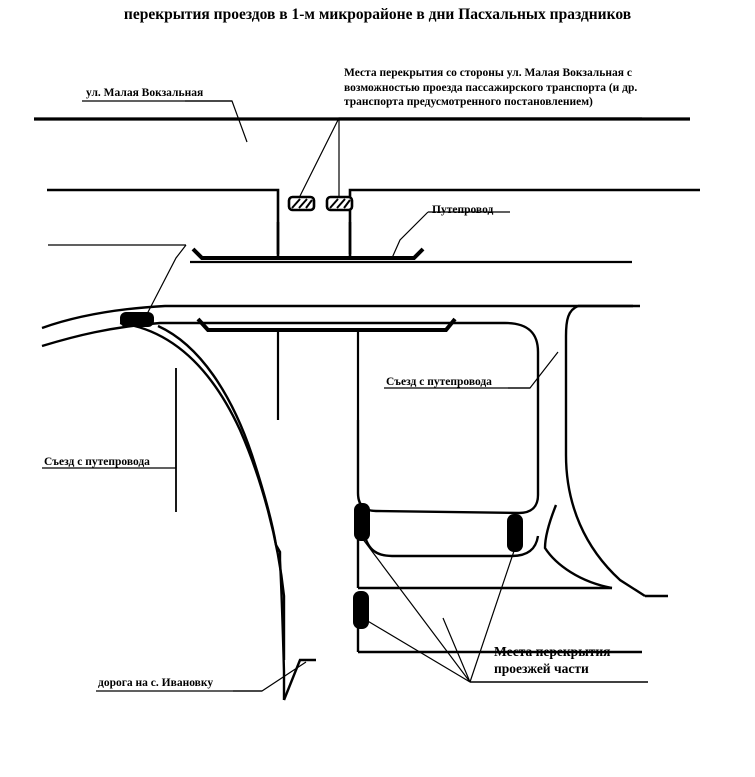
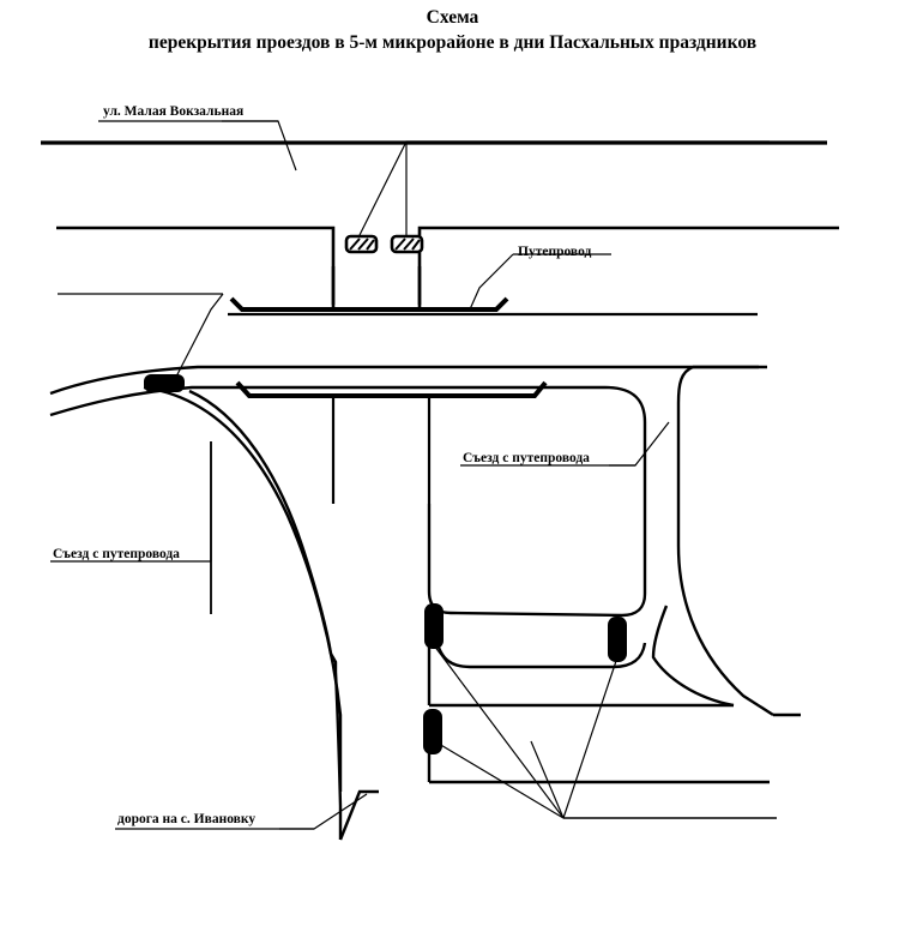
+ Схема
- перекрытия проездов в 1-м микрорайоне в дни Пасхальных праздников
+ перекрытия проездов в 5-м микрорайоне в дни Пасхальных праздников
  ул. Малая Вокзальная
- Места перекрытия со стороны ул. Малая Вокзальная с возможностью проезда пассажирского транспорта (и др. транспорта предусмотренного постановлением)
  Путепровод
  Съезд с путепровода
  Съезд с путепровода
- Места перекрытия
- проезжей части
  дорога на с. Ивановку
